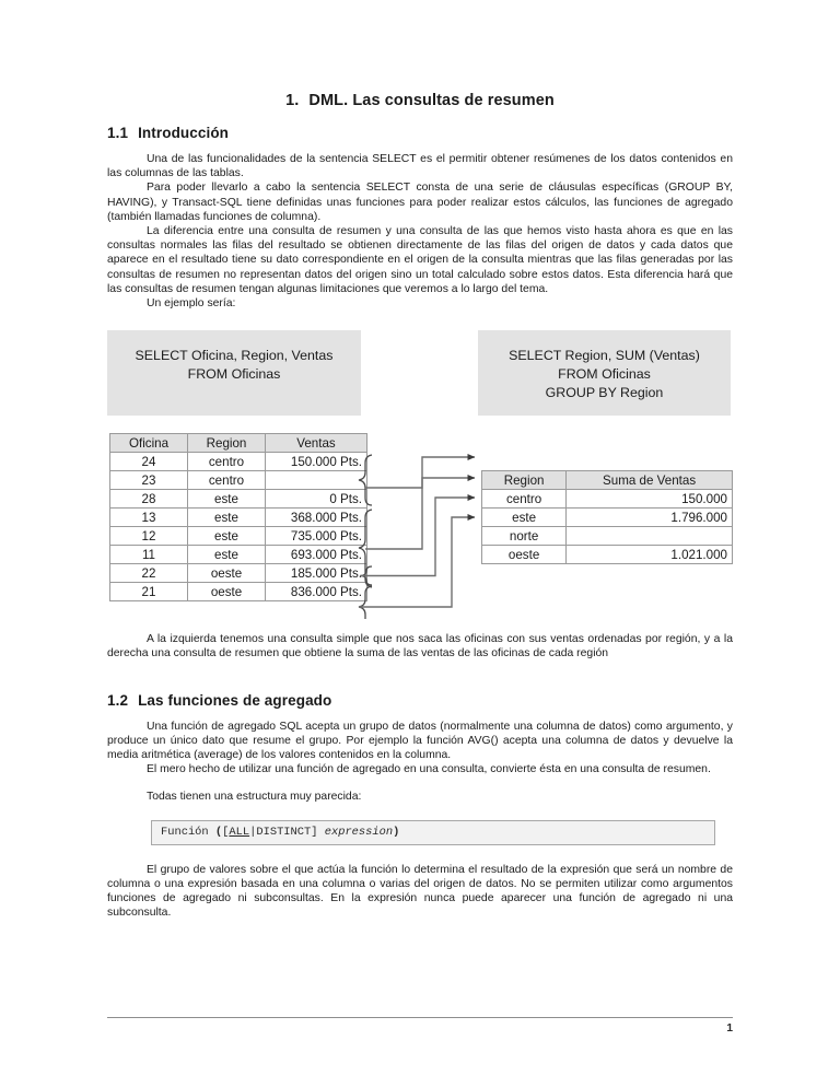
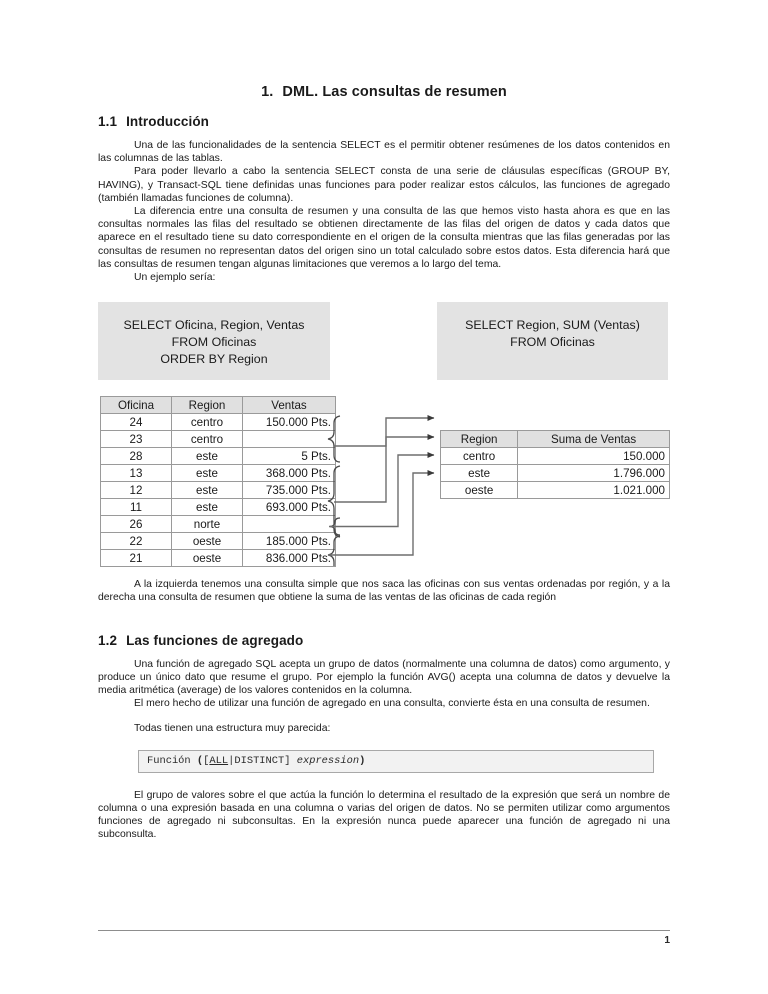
  1. DML. Las consultas de resumen
  1.1 Introducción
  Una de las funcionalidades de la sentencia SELECT es el permitir obtener resúmenes de los datos contenidos en las columnas de las tablas.
  Para poder llevarlo a cabo la sentencia SELECT consta de una serie de cláusulas específicas (GROUP BY, HAVING), y Transact-SQL tiene definidas unas funciones para poder realizar estos cálculos, las funciones de agregado (también llamadas funciones de columna).
  La diferencia entre una consulta de resumen y una consulta de las que hemos visto hasta ahora es que en las consultas normales las filas del resultado se obtienen directamente de las filas del origen de datos y cada datos que aparece en el resultado tiene su dato correspondiente en el origen de la consulta mientras que las filas generadas por las consultas de resumen no representan datos del origen sino un total calculado sobre estos datos. Esta diferencia hará que las consultas de resumen tengan algunas limitaciones que veremos a lo largo del tema.
  Un ejemplo sería:
  SELECT Oficina, Region, Ventas
  FROM Oficinas
+ ORDER BY Region
  SELECT Region, SUM (Ventas)
  FROM Oficinas
- GROUP BY Region
  Oficina	Region	Ventas
  24	centro	150.000 Pts.
  23	centro
- 28	este	0 Pts.
+ 28	este	5 Pts.
  13	este	368.000 Pts.
  12	este	735.000 Pts.
  11	este	693.000 Pts.
+ 26	norte
  22	oeste	185.000 Pts.
  21	oeste	836.000 Pts.
  Region	Suma de Ventas
  centro	150.000
  este	1.796.000
- norte
  oeste	1.021.000
  A la izquierda tenemos una consulta simple que nos saca las oficinas con sus ventas ordenadas por región, y a la derecha una consulta de resumen que obtiene la suma de las ventas de las oficinas de cada región
  1.2 Las funciones de agregado
  Una función de agregado SQL acepta un grupo de datos (normalmente una columna de datos) como argumento, y produce un único dato que resume el grupo. Por ejemplo la función AVG() acepta una columna de datos y devuelve la media aritmética (average) de los valores contenidos en la columna.
  El mero hecho de utilizar una función de agregado en una consulta, convierte ésta en una consulta de resumen.
  Todas tienen una estructura muy parecida:
  Función ([ALL|DISTINCT] expression)
  El grupo de valores sobre el que actúa la función lo determina el resultado de la expresión que será un nombre de columna o una expresión basada en una columna o varias del origen de datos. No se permiten utilizar como argumentos funciones de agregado ni subconsultas. En la expresión nunca puede aparecer una función de agregado ni una subconsulta.
  1
